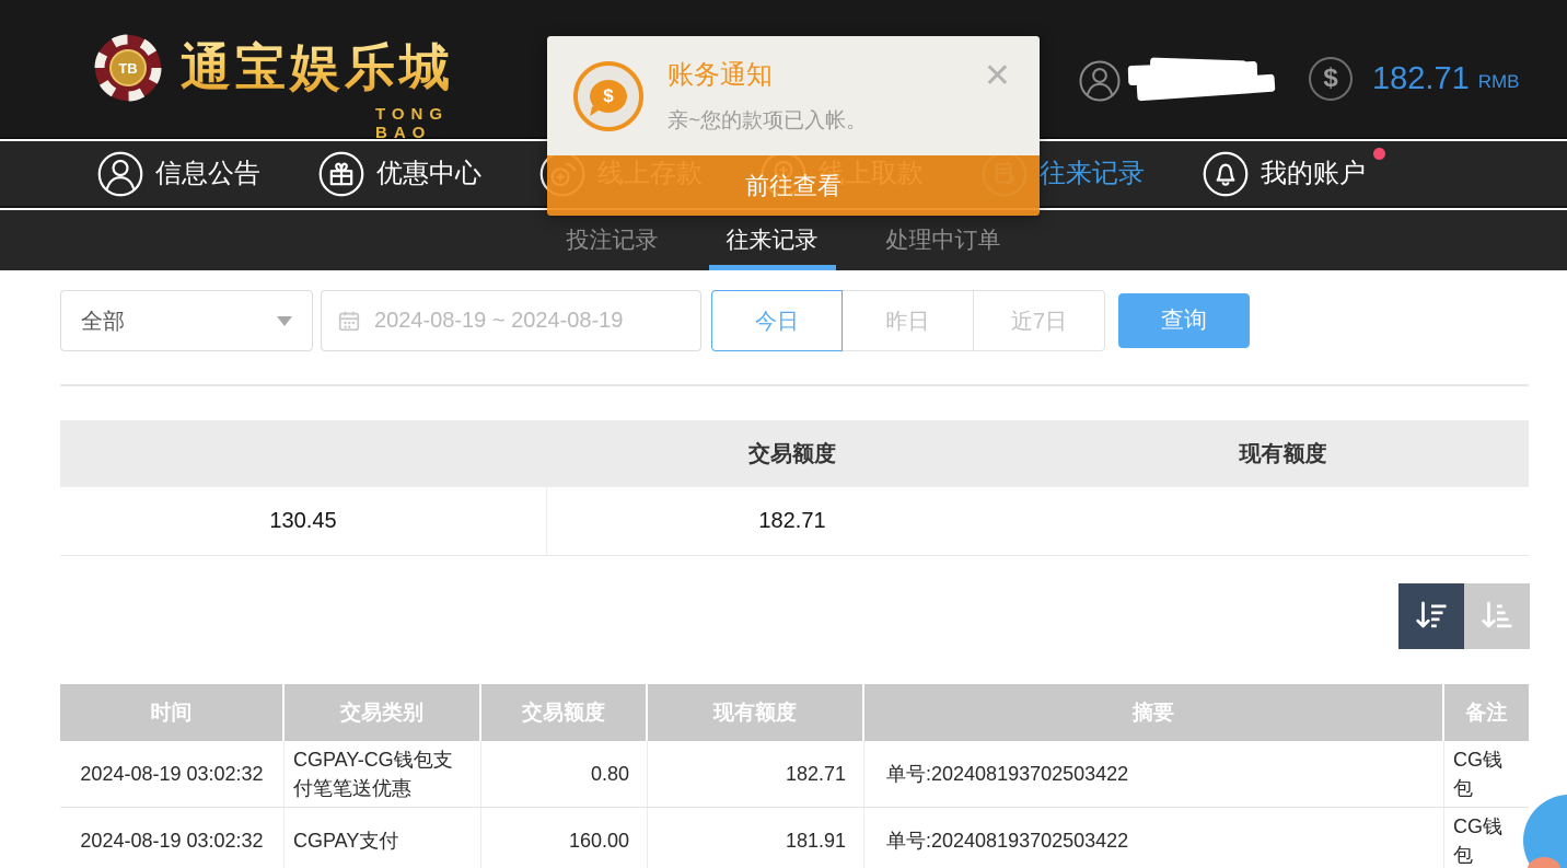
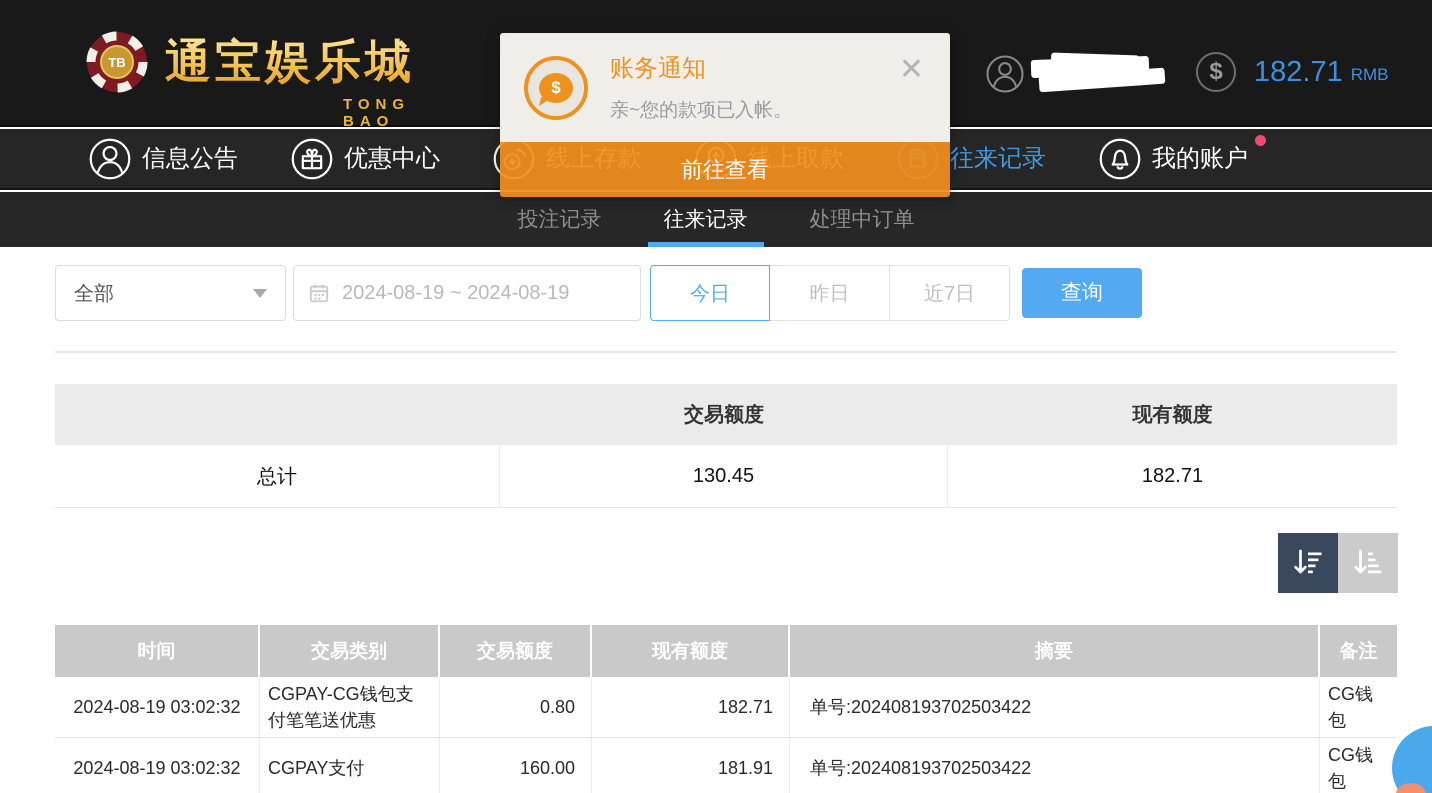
  TB
  通宝娱乐城
  TONG BAO
  $
  182.71
  RMB
  信息公告
  优惠中心
  往来记录
  我的账户
  投注记录
  往来记录
  处理中订单
  全部
  2024-08-19 ~ 2024-08-19
  今日
  昨日
  近7日
  查询
  交易额度
  现有额度
+ 总计
  130.45
  182.71
  时间
  交易类别
  交易额度
  现有额度
  摘要
  备注
  2024-08-19 03:02:32
  CGPAY-CG钱包支付笔笔送优惠
  0.80
  182.71
  单号:202408193702503422
  CG钱包
  2024-08-19 03:02:32
  CGPAY支付
  160.00
  181.91
  单号:202408193702503422
  CG钱包
  $
  账务通知
  亲~您的款项已入帐。
  ✕
  前往查看
